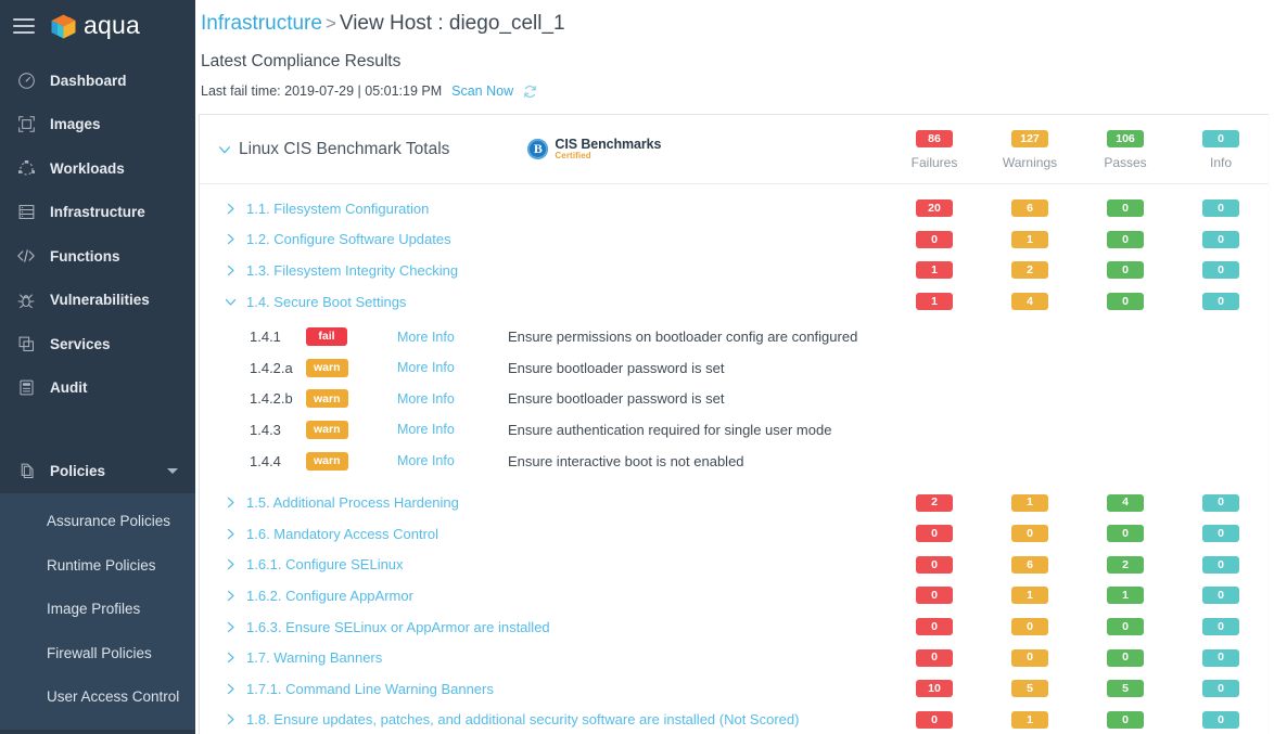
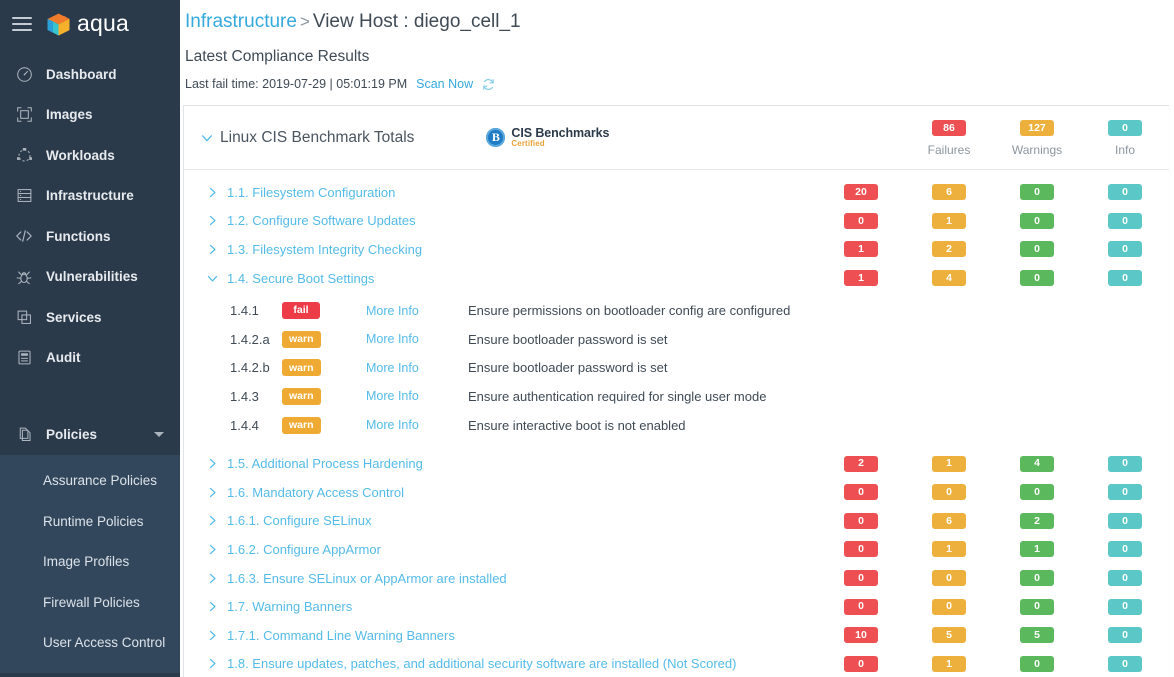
  aqua
  Dashboard
  Images
  Workloads
  Infrastructure
  Functions
  Vulnerabilities
  Services
  Audit
  Policies
  Assurance Policies
  Runtime Policies
  Image Profiles
  Firewall Policies
  User Access Control
  Infrastructure > View Host : diego_cell_1
  Latest Compliance Results
  Last fail time: 2019-07-29 | 05:01:19 PM
  Scan Now
  Linux CIS Benchmark Totals
  B
  CIS Benchmarks
  Certified
  86
  Failures
  127
  Warnings
- 106
- Passes
  0
  Info
  1.1. Filesystem Configuration
  20
  6
  0
  0
  1.2. Configure Software Updates
  0
  1
  0
  0
  1.3. Filesystem Integrity Checking
  1
  2
  0
  0
  1.4. Secure Boot Settings
  1
  4
  0
  0
  1.4.1
  fail
  More Info
  Ensure permissions on bootloader config are configured
  1.4.2.a
  warn
  More Info
  Ensure bootloader password is set
  1.4.2.b
  warn
  More Info
  Ensure bootloader password is set
  1.4.3
  warn
  More Info
  Ensure authentication required for single user mode
  1.4.4
  warn
  More Info
  Ensure interactive boot is not enabled
  1.5. Additional Process Hardening
  2
  1
  4
  0
  1.6. Mandatory Access Control
  0
  0
  0
  0
  1.6.1. Configure SELinux
  0
  6
  2
  0
  1.6.2. Configure AppArmor
  0
  1
  1
  0
  1.6.3. Ensure SELinux or AppArmor are installed
  0
  0
  0
  0
  1.7. Warning Banners
  0
  0
  0
  0
  1.7.1. Command Line Warning Banners
  10
  5
  5
  0
  1.8. Ensure updates, patches, and additional security software are installed (Not Scored)
  0
  1
  0
  0
